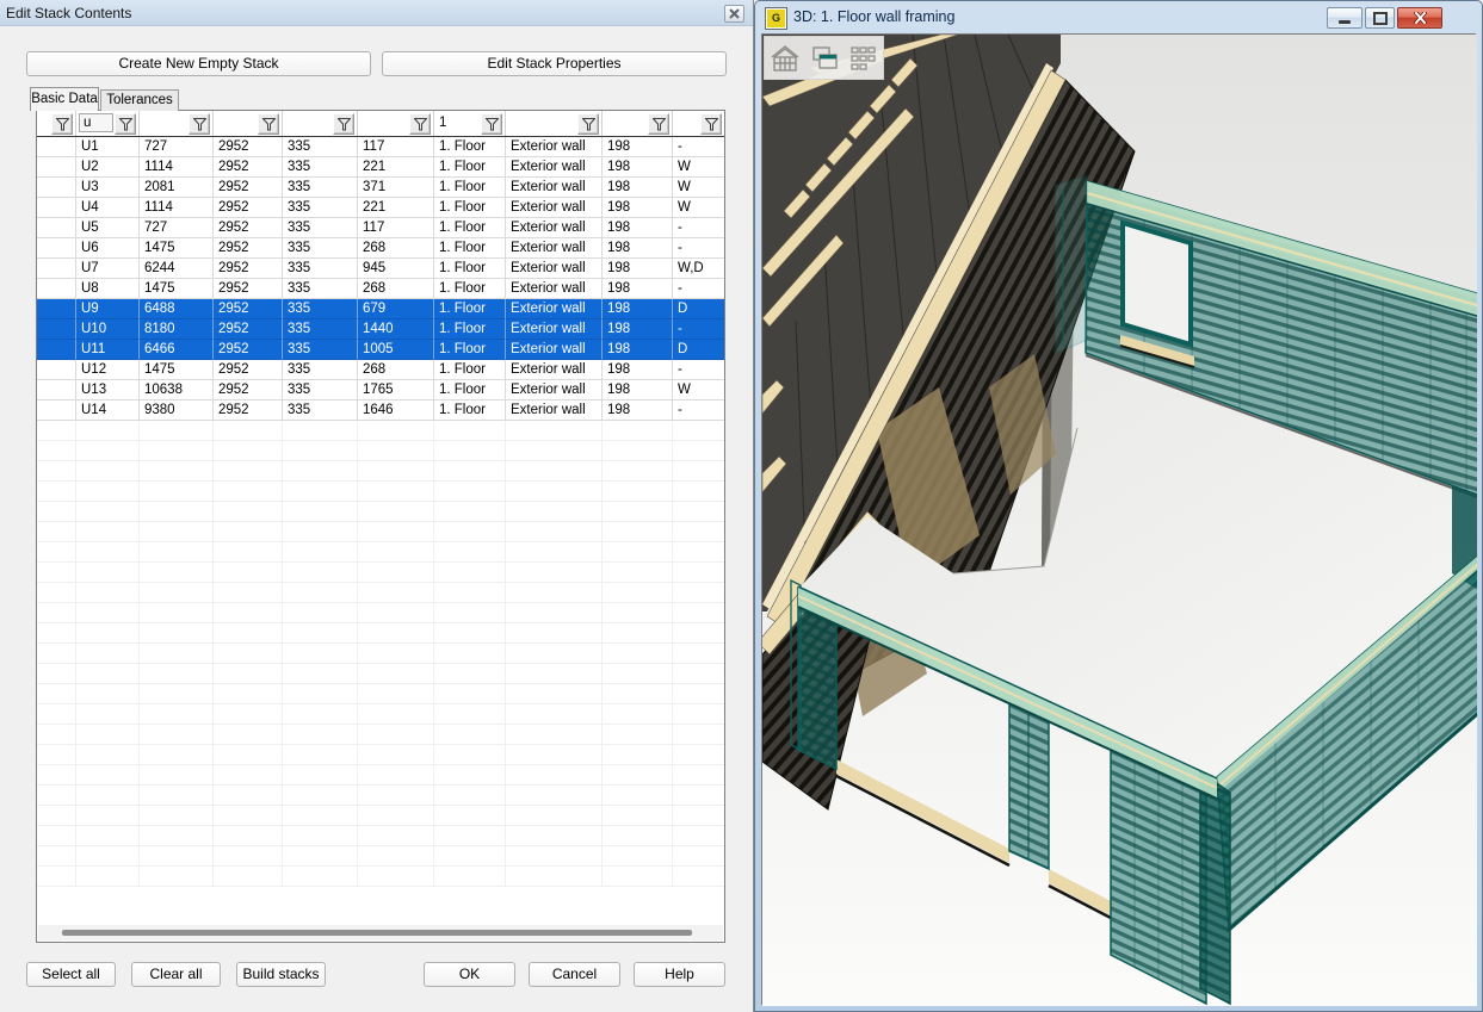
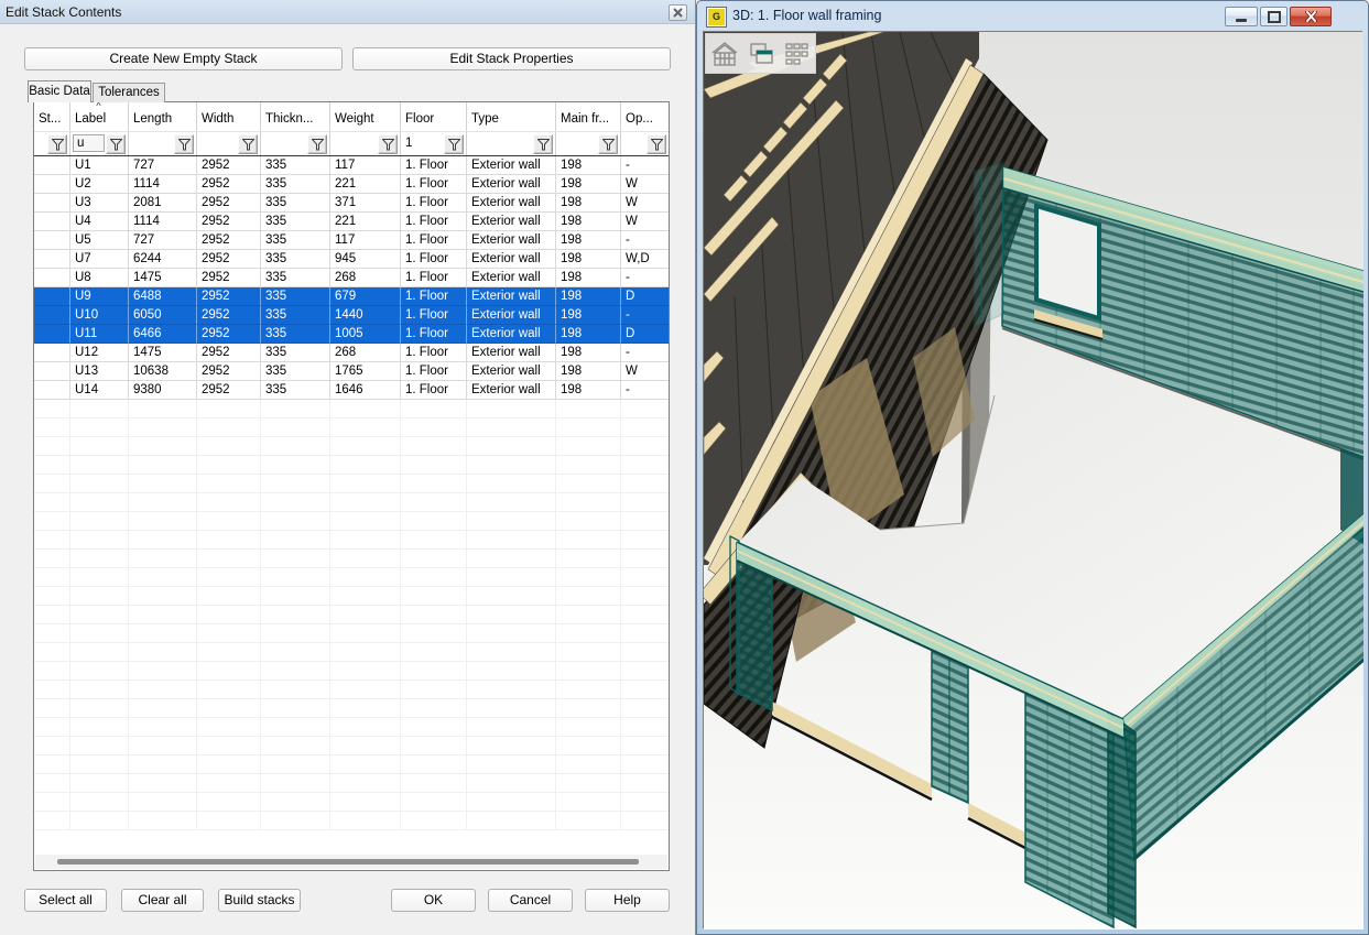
  Edit Stack Contents
  Create New Empty Stack
  Edit Stack Properties
  Basic Data
  Tolerances
+ St... Label
+ ^
+ Length Width Thickn... Weight Floor Type Main fr... Op...
  u
  1
  U1 727 2952 335 117 1. Floor Exterior wall 198 -
  U2 1114 2952 335 221 1. Floor Exterior wall 198 W
  U3 2081 2952 335 371 1. Floor Exterior wall 198 W
  U4 1114 2952 335 221 1. Floor Exterior wall 198 W
  U5 727 2952 335 117 1. Floor Exterior wall 198 -
- U6 1475 2952 335 268 1. Floor Exterior wall 198 -
  U7 6244 2952 335 945 1. Floor Exterior wall 198 W,D
  U8 1475 2952 335 268 1. Floor Exterior wall 198 -
  U9 6488 2952 335 679 1. Floor Exterior wall 198 D
- U10 8180 2952 335 1440 1. Floor Exterior wall 198 -
+ U10 6050 2952 335 1440 1. Floor Exterior wall 198 -
  U11 6466 2952 335 1005 1. Floor Exterior wall 198 D
  U12 1475 2952 335 268 1. Floor Exterior wall 198 -
  U13 10638 2952 335 1765 1. Floor Exterior wall 198 W
  U14 9380 2952 335 1646 1. Floor Exterior wall 198 -
  Select all
  Clear all
  Build stacks
  OK
  Cancel
  Help
  G
  3D: 1. Floor wall framing
